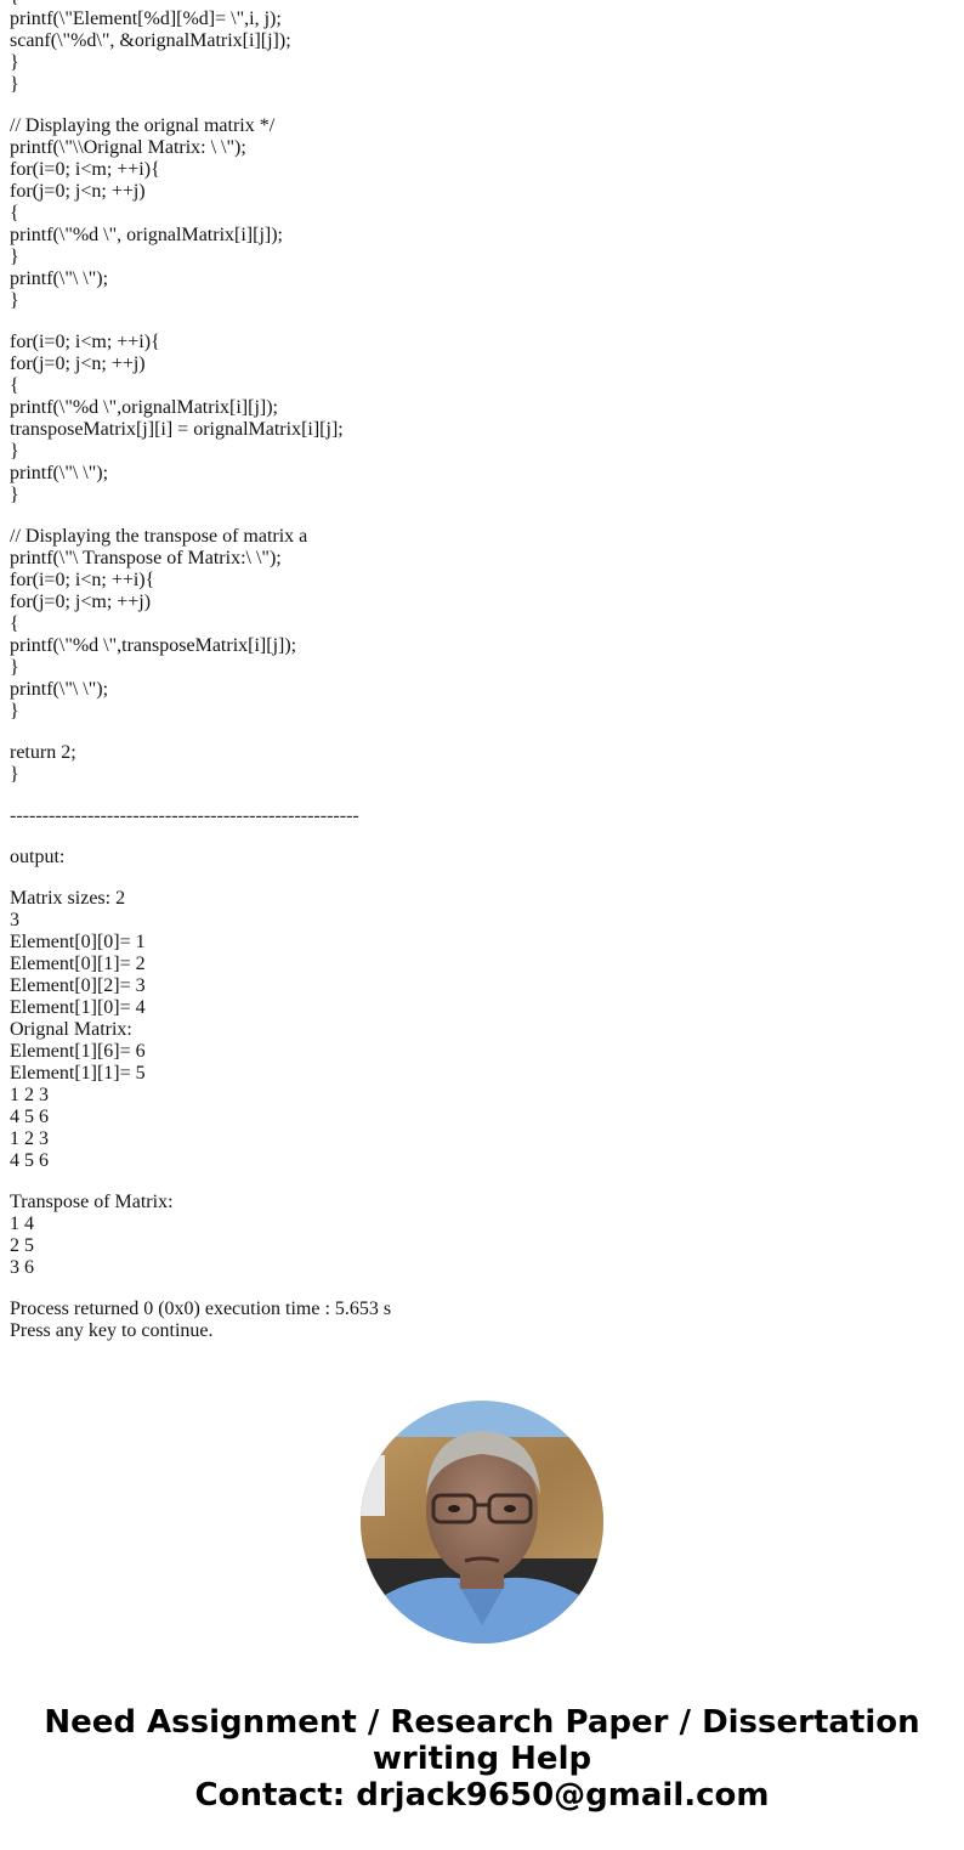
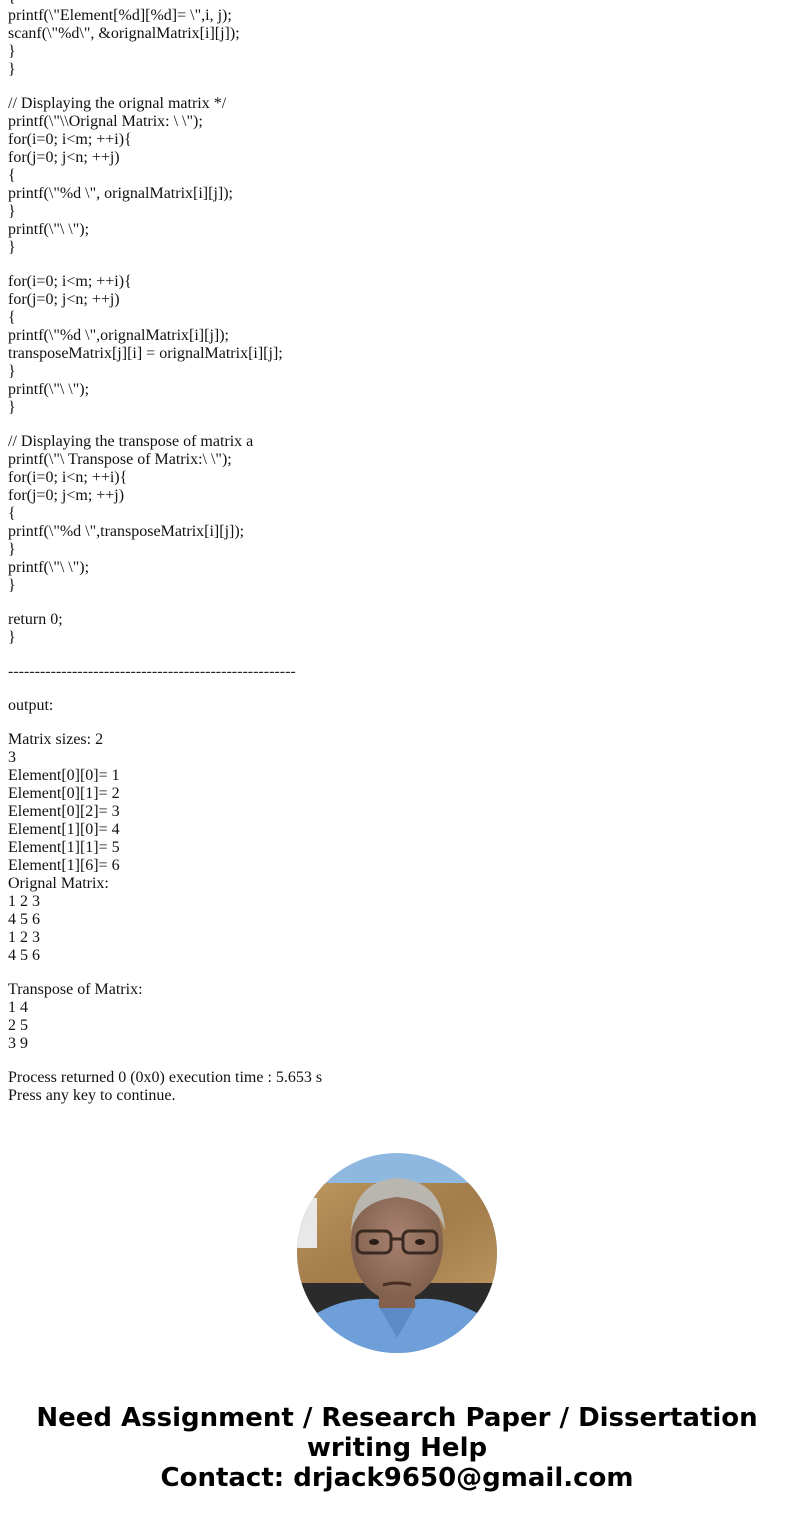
  printf(\"Element[%d][%d]= \",i, j);
  scanf(\"%d\", &orignalMatrix[i][j]);
  }
  }
  // Displaying the orignal matrix */
  printf(\"\\Orignal Matrix: \ \");
  for(i=0; i<m; ++i){
  for(j=0; j<n; ++j)
  {
  printf(\"%d \", orignalMatrix[i][j]);
  }
  printf(\"\ \");
  }
  for(i=0; i<m; ++i){
  for(j=0; j<n; ++j)
  {
  printf(\"%d \",orignalMatrix[i][j]);
  transposeMatrix[j][i] = orignalMatrix[i][j];
  }
  printf(\"\ \");
  }
  // Displaying the transpose of matrix a
  printf(\"\ Transpose of Matrix:\ \");
  for(i=0; i<n; ++i){
  for(j=0; j<m; ++j)
  {
  printf(\"%d \",transposeMatrix[i][j]);
  }
  printf(\"\ \");
  }
- return 2;
+ return 0;
  }
  ------------------------------------------------------
  output:
  Matrix sizes: 2
  3
  Element[0][0]= 1
  Element[0][1]= 2
  Element[0][2]= 3
  Element[1][0]= 4
- Orignal Matrix:
+ Element[1][1]= 5
  Element[1][6]= 6
- Element[1][1]= 5
+ Orignal Matrix:
  1 2 3
  4 5 6
  1 2 3
  4 5 6
  Transpose of Matrix:
  1 4
  2 5
- 3 6
+ 3 9
  Process returned 0 (0x0) execution time : 5.653 s
  Press any key to continue.
  Need Assignment / Research Paper / Dissertation
  writing Help
  Contact: drjack9650@gmail.com
